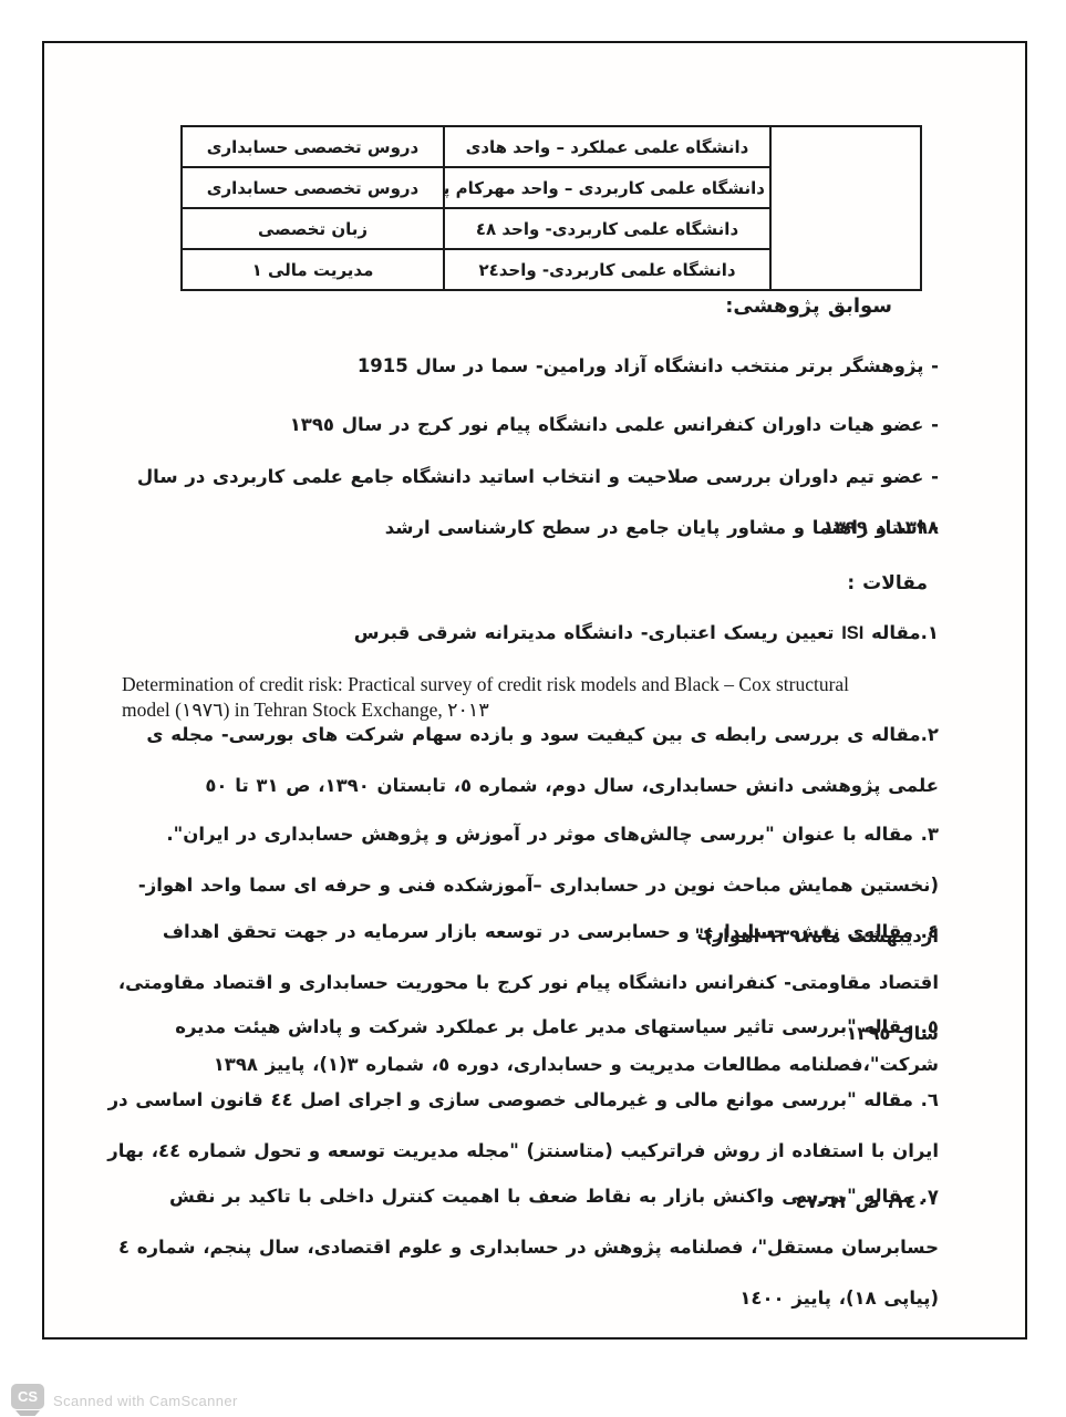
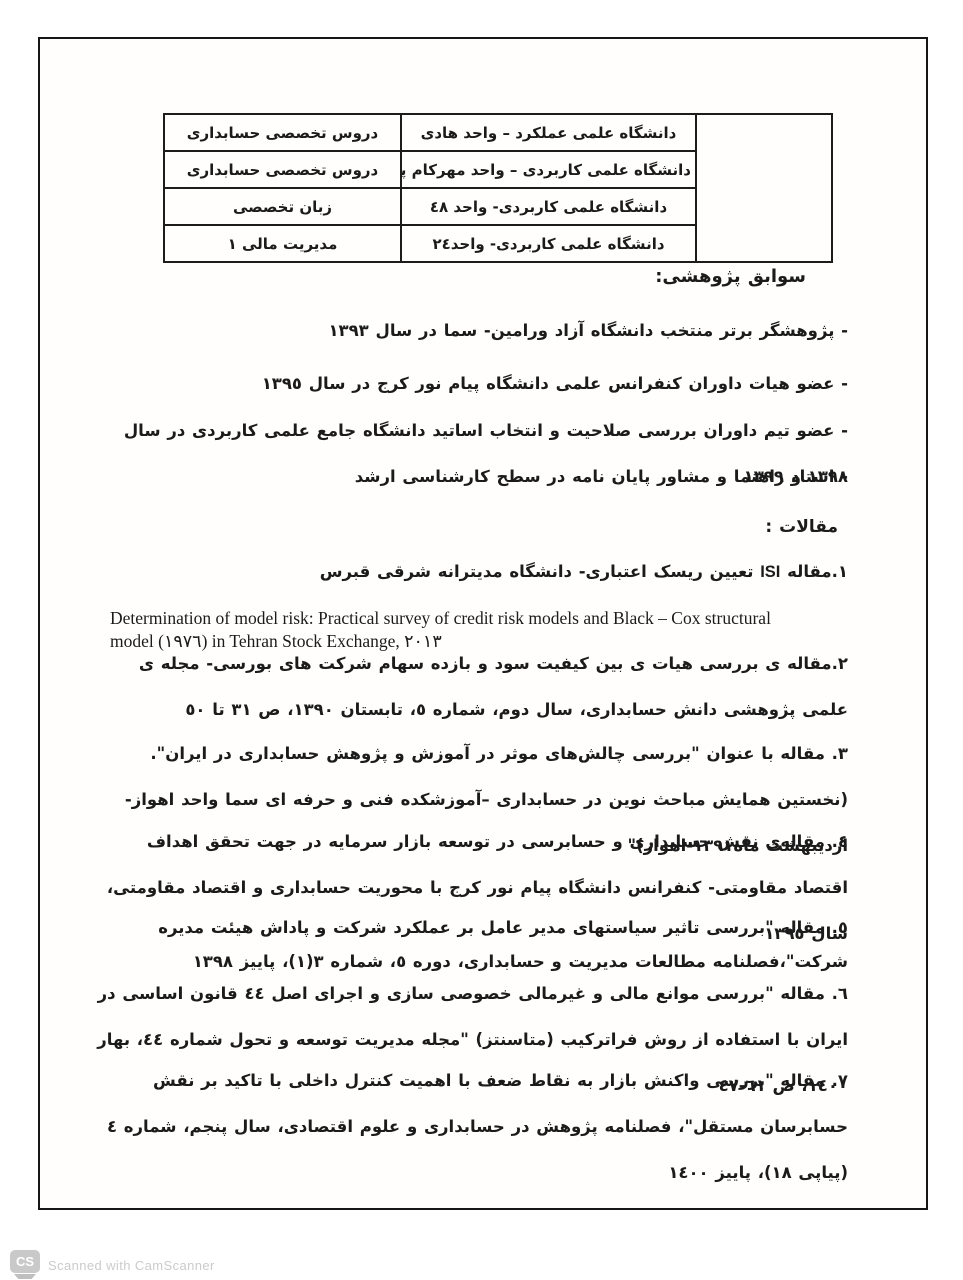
  دروس تخصصی حسابداری	دانشگاه علمی عملکرد – واحد هادی
  دروس تخصصی حسابداری	دانشگاه علمی کاربردی – واحد مهرکام پ
  زبان تخصصی	دانشگاه علمی کاربردی- واحد ٤٨
  مدیریت مالی ١	دانشگاه علمی کاربردی- واحد٢٤
  سوابق پژوهشی:
- - پژوهشگر برتر منتخب دانشگاه آزاد ورامین- سما در سال 1915
+ - پژوهشگر برتر منتخب دانشگاه آزاد ورامین- سما در سال ١٣٩٣
  - عضو هیات داوران کنفرانس علمی دانشگاه پیام نور کرج در سال ١٣٩٥
  - عضو تیم داوران بررسی صلاحیت و انتخاب اساتید دانشگاه جامع علمی کاربردی در سال ١٣٩٨ و ١٣٩٩
- - استاد راهنما و مشاور پایان جامع در سطح کارشناسی ارشد
+ - استاد راهنما و مشاور پایان نامه در سطح کارشناسی ارشد
  مقالات :
  ١.مقاله ISI تعیین ریسک اعتباری- دانشگاه مدیترانه شرقی قبرس
- Determination of credit risk: Practical survey of credit risk models and Black – Cox structural
+ Determination of model risk: Practical survey of credit risk models and Black – Cox structural
  model (١٩٧٦) in Tehran Stock Exchange, ٢٠١٣
- ٢.مقاله ی بررسی رابطه ی بین کیفیت سود و بازده سهام شرکت های بورسی- مجله ی علمی پژوهشی دانش حسابداری، سال دوم، شماره ٥، تابستان ١٣٩٠، ص ٣١ تا ٥٠
+ ٢.مقاله ی بررسی هیات ی بین کیفیت سود و بازده سهام شرکت های بورسی- مجله ی علمی پژوهشی دانش حسابداری، سال دوم، شماره ٥، تابستان ١٣٩٠، ص ٣١ تا ٥٠
  ٣. مقاله با عنوان "بررسی چالش‌های موثر در آموزش و پژوهش حسابداری در ایران".(نخستین همایش مباحث نوین در حسابداری –آموزشکده فنی و حرفه ای سما واحد اهواز-اردیبهشت ماه١٣٩١-اهواز)"
  ٤. مقاله‌ی نقش حسابداری و حسابرسی در توسعه بازار سرمایه در جهت تحقق اهداف اقتصاد مقاومتی- کنفرانس دانشگاه پیام نور کرج با محوریت حسابداری و اقتصاد مقاومتی، سال ١٣٩٥
  ٥. مقاله "بررسی تاثیر سیاستهای مدیر عامل بر عملکرد شرکت و پاداش هیئت مدیره شرکت"،فصلنامه مطالعات مدیریت و حسابداری، دوره ٥، شماره ٣(١)، پاییز ١٣٩٨
  ٦. مقاله "بررسی موانع مالی و غیرمالی خصوصی سازی و اجرای اصل ٤٤ قانون اساسی در ایران با استفاده از روش فراترکیب (متاسنتز) "مجله مدیریت توسعه و تحول شماره ٤٤، بهار ١٤٠٠، ص ٦١-٤٧
  ٧. مقاله "بررسی واکنش بازار به نقاط ضعف با اهمیت کنترل داخلی با تاکید بر نقش حسابرسان مستقل"، فصلنامه پژوهش در حسابداری و علوم اقتصادی، سال پنجم، شماره ٤ (پیاپی ١٨)، پاییز ١٤٠٠
  CS
  Scanned with CamScanner
